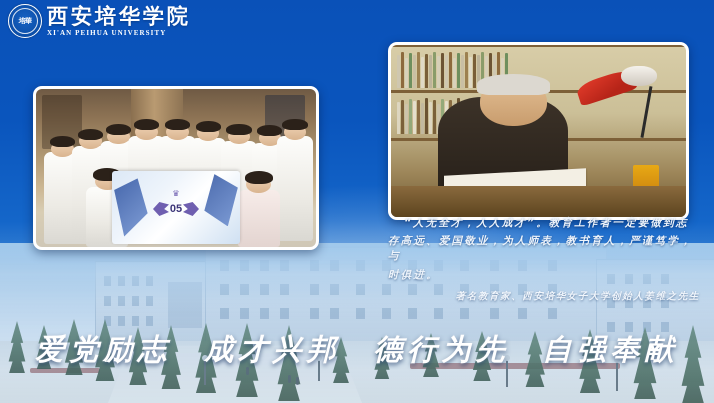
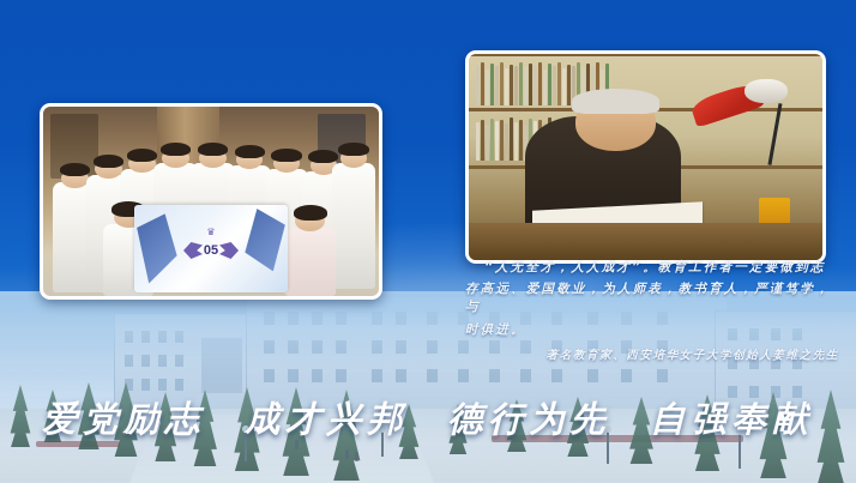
- 培華
- 西安培华学院
- XI'AN PEIHUA UNIVERSITY
  ♛
  05
  “人无全才，人人成才”。教育工作者一定要做到志
  存高远、爱国敬业，为人师表，教书育人，严谨笃学，与
  时俱进。
  著名教育家、西安培华女子大学创始人姜维之先生
  爱党励志 成才兴邦 德行为先 自强奉献
